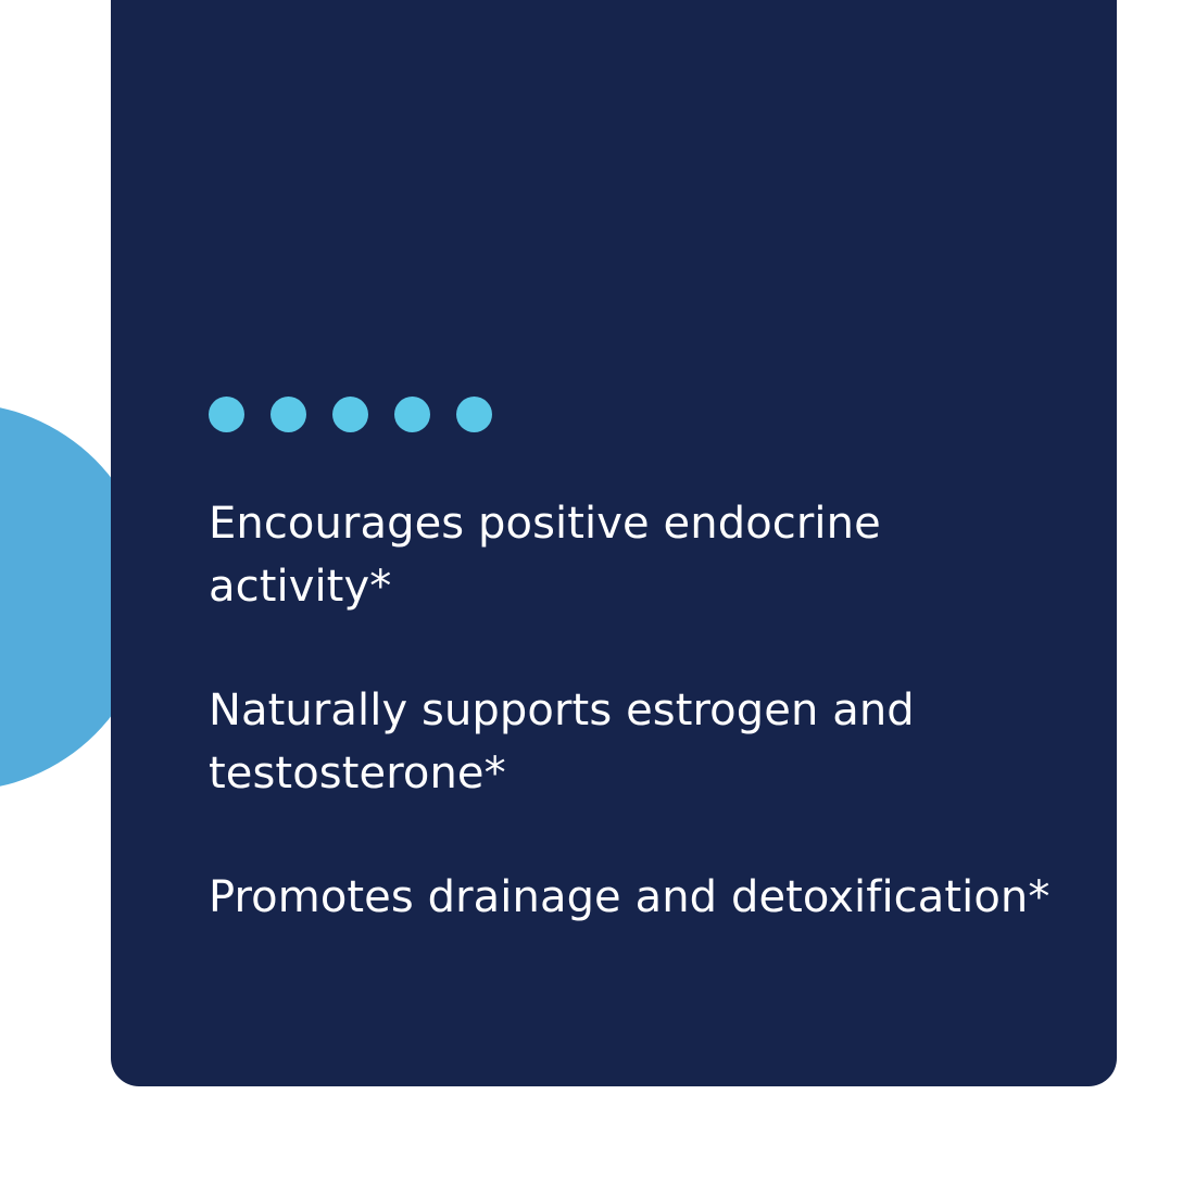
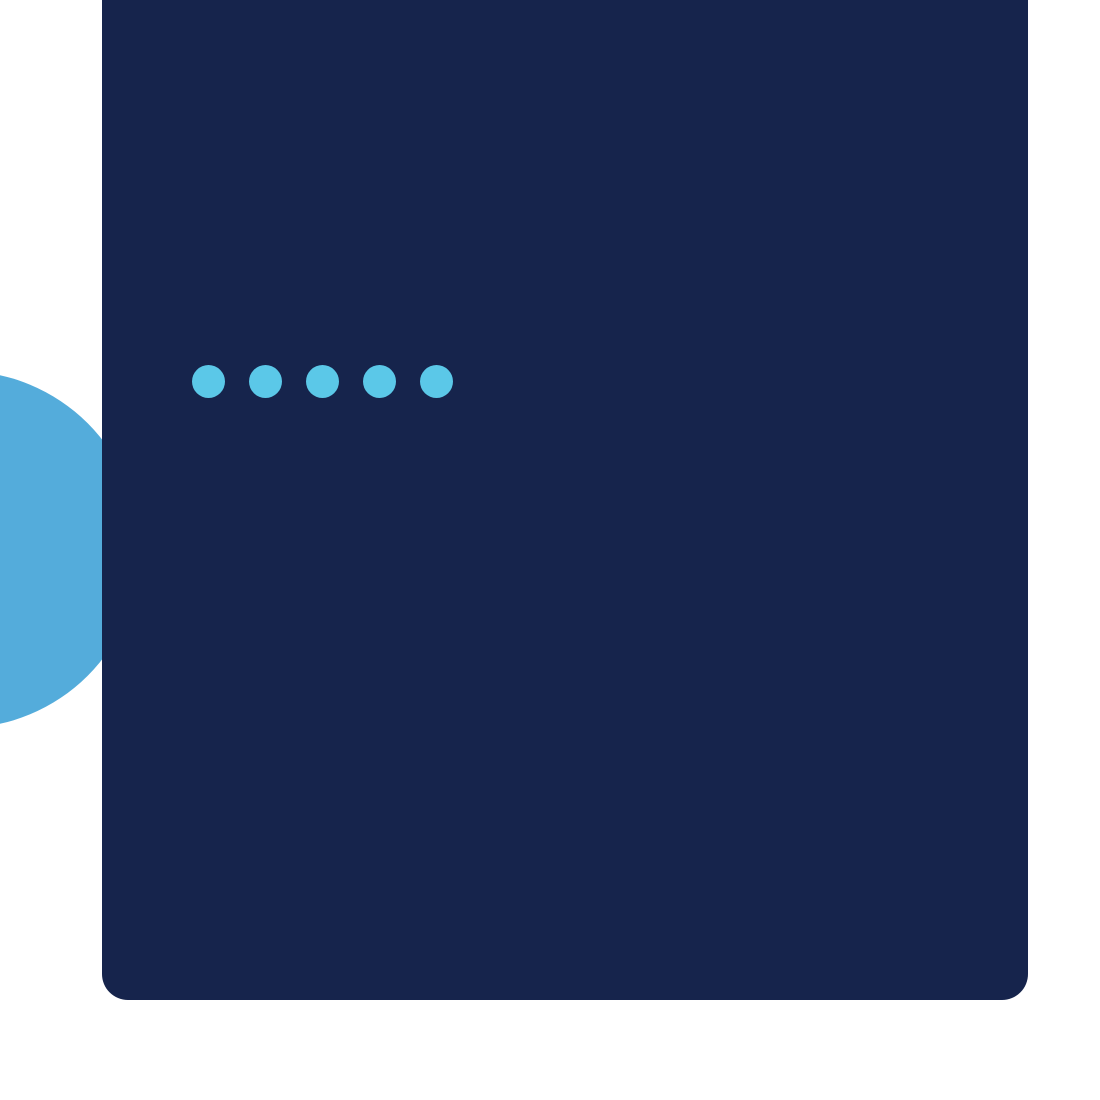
- Encourages positive endocrine activity*
- Naturally supports estrogen and testosterone*
- Promotes drainage and detoxification*
